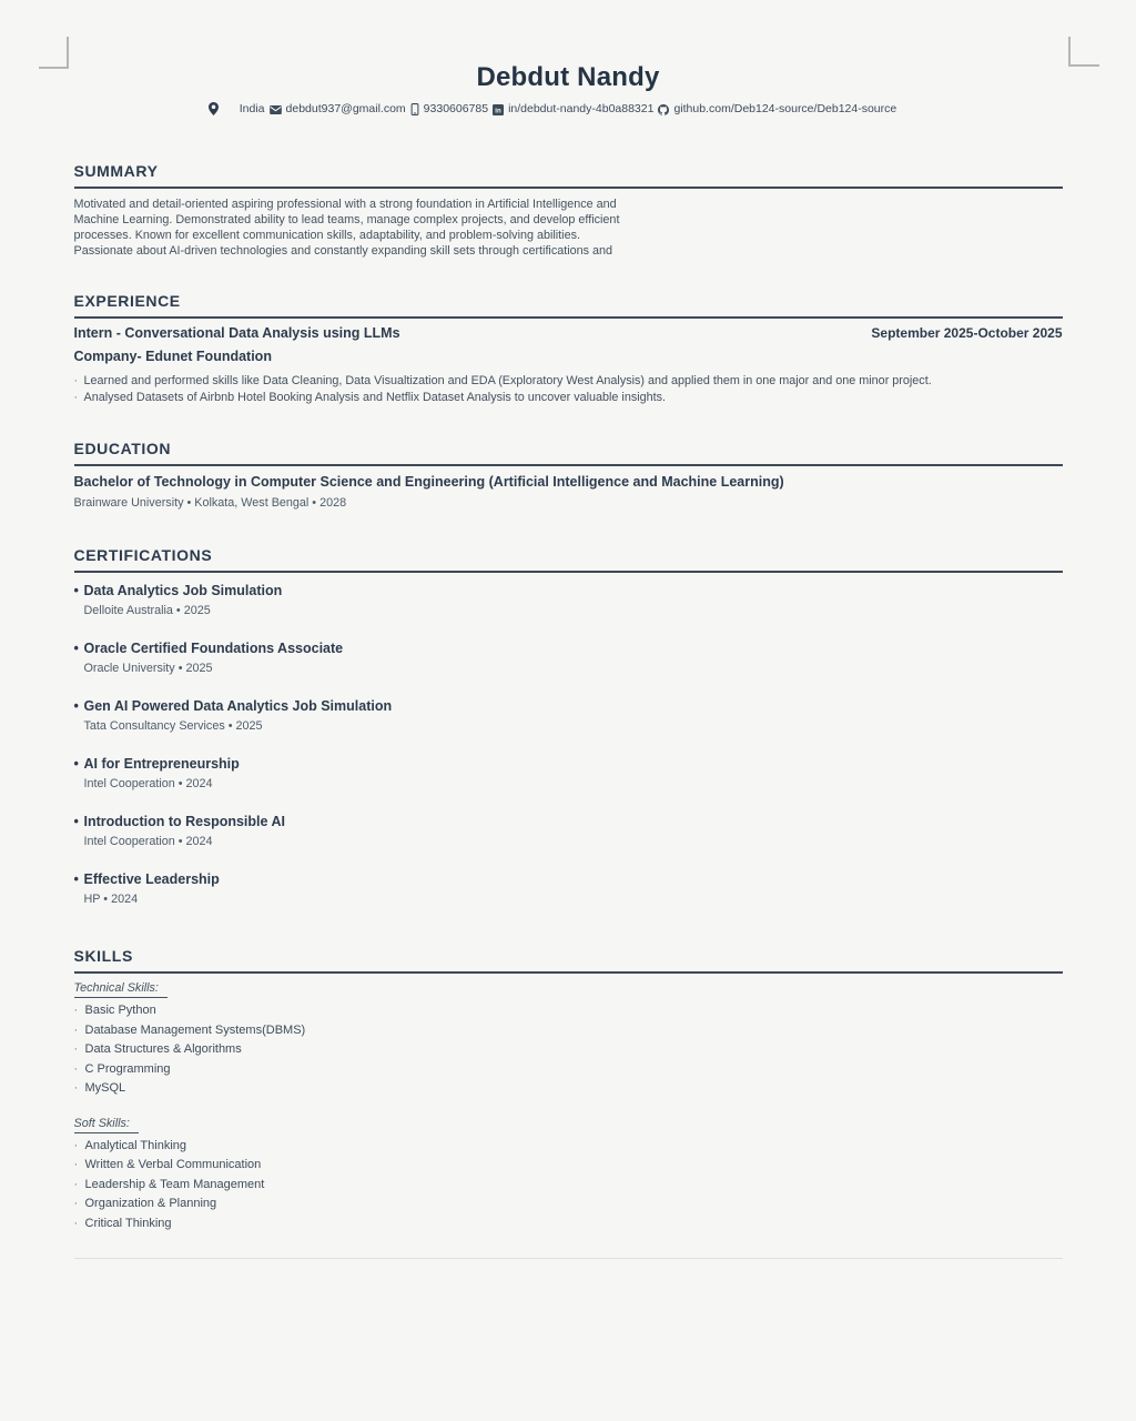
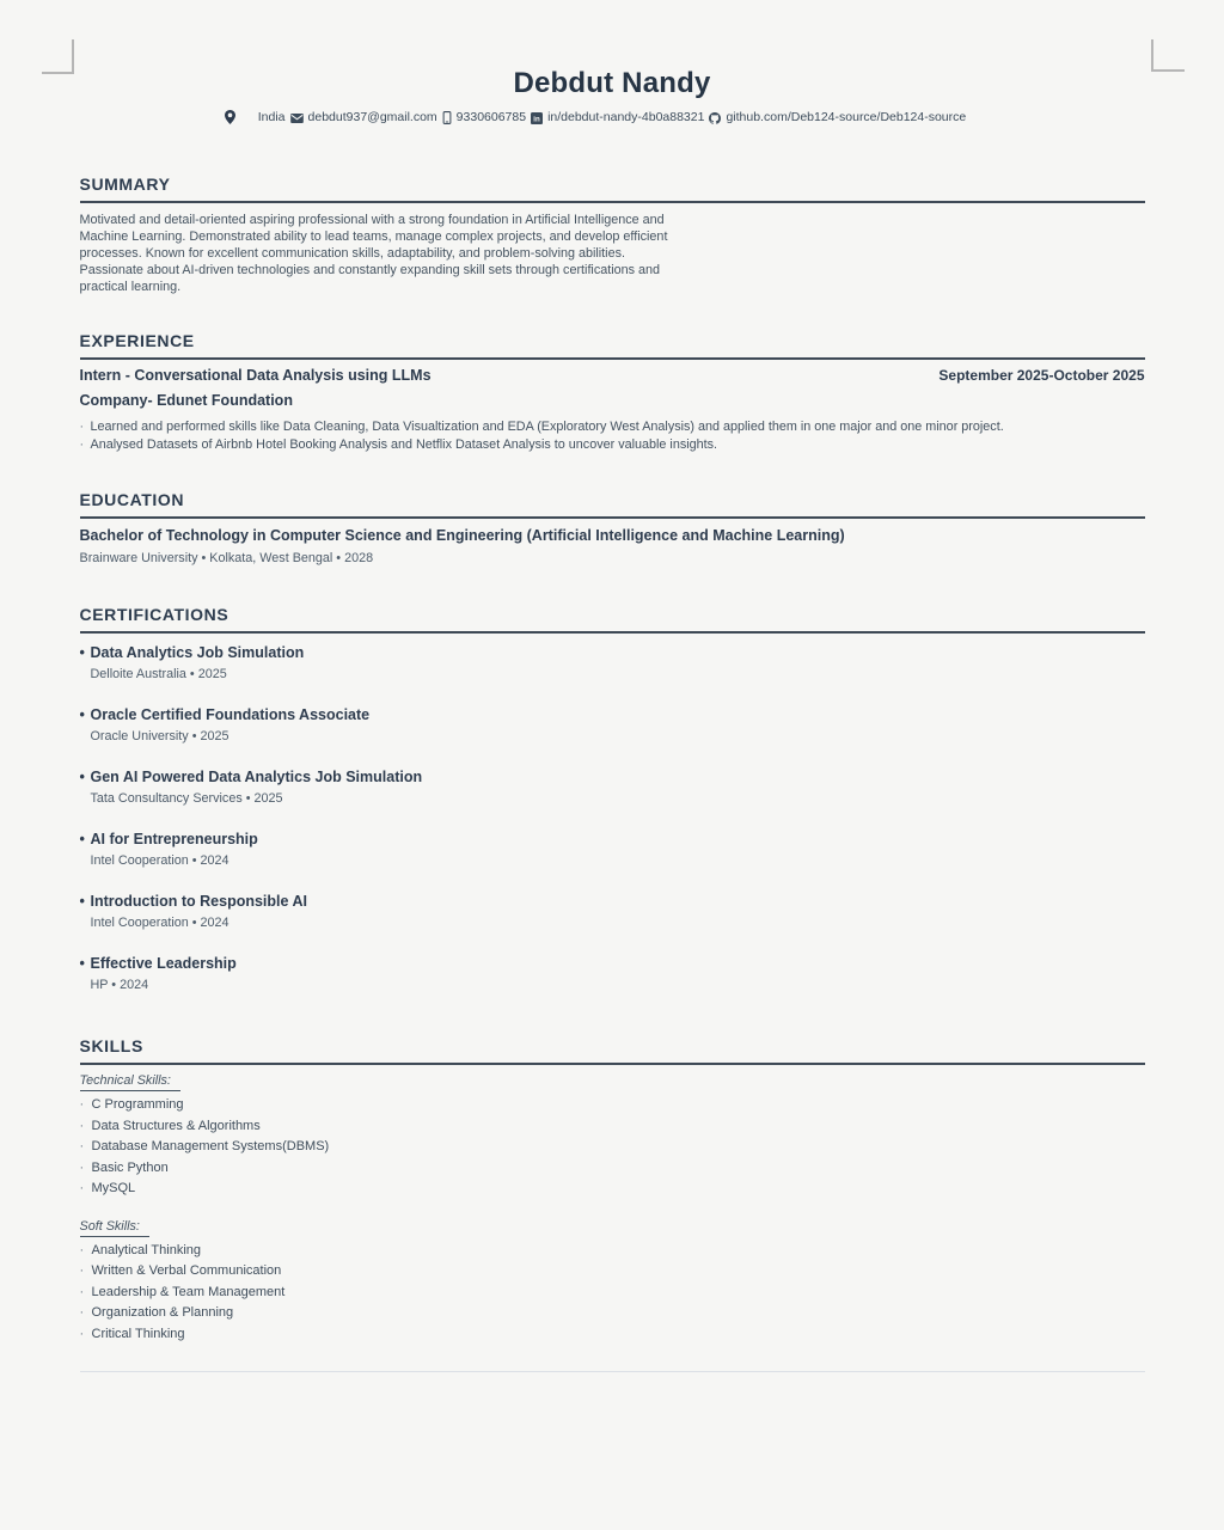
  Debdut Nandy
  India
  debdut937@gmail.com
  9330606785
  in/debdut-nandy-4b0a88321
  github.com/Deb124-source/Deb124-source
  SUMMARY
  Motivated and detail-oriented aspiring professional with a strong foundation in Artificial Intelligence and
  Machine Learning. Demonstrated ability to lead teams, manage complex projects, and develop efficient
  processes. Known for excellent communication skills, adaptability, and problem-solving abilities.
  Passionate about AI-driven technologies and constantly expanding skill sets through certifications and
+ practical learning.
  EXPERIENCE
  Intern - Conversational Data Analysis using LLMs
  September 2025-October 2025
  Company- Edunet Foundation
  ·
  Learned and performed skills like Data Cleaning, Data Visualtization and EDA (Exploratory West Analysis) and applied them in one major and one minor project.
  ·
  Analysed Datasets of Airbnb Hotel Booking Analysis and Netflix Dataset Analysis to uncover valuable insights.
  EDUCATION
  Bachelor of Technology in Computer Science and Engineering (Artificial Intelligence and Machine Learning)
  Brainware University • Kolkata, West Bengal • 2028
  CERTIFICATIONS
  •
  Data Analytics Job Simulation
  Delloite Australia • 2025
  •
  Oracle Certified Foundations Associate
  Oracle University • 2025
  •
  Gen AI Powered Data Analytics Job Simulation
  Tata Consultancy Services • 2025
  •
  AI for Entrepreneurship
  Intel Cooperation • 2024
  •
  Introduction to Responsible AI
  Intel Cooperation • 2024
  •
  Effective Leadership
  HP • 2024
  SKILLS
  Technical Skills:
  ·
- Basic Python
+ C Programming
  ·
- Database Management Systems(DBMS)
+ Data Structures & Algorithms
  ·
- Data Structures & Algorithms
+ Database Management Systems(DBMS)
  ·
- C Programming
+ Basic Python
  ·
  MySQL
  Soft Skills:
  ·
  Analytical Thinking
  ·
  Written & Verbal Communication
  ·
  Leadership & Team Management
  ·
  Organization & Planning
  ·
  Critical Thinking
